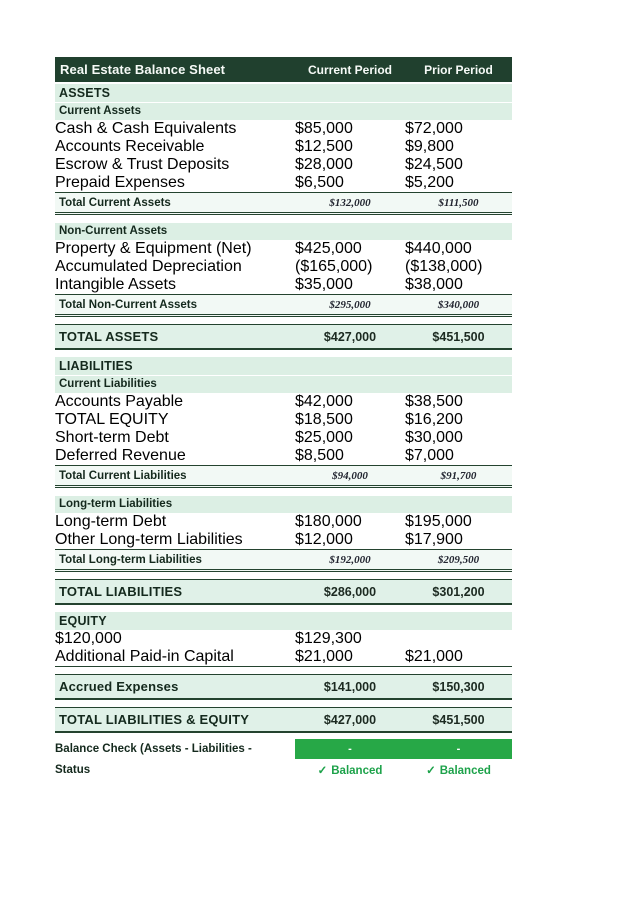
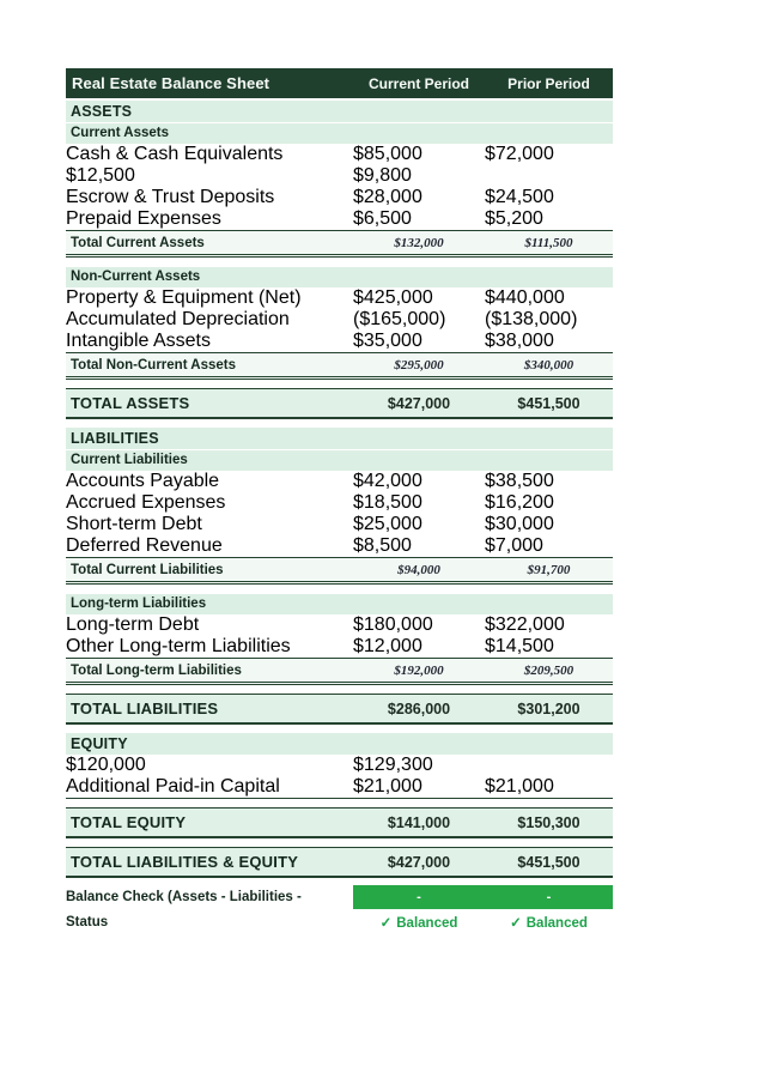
  Real Estate Balance Sheet
  Current Period
  Prior Period
  ASSETS
  Current Assets
  Cash & Cash Equivalents
  $85,000
  $72,000
- Accounts Receivable
  $12,500
  $9,800
  Escrow & Trust Deposits
  $28,000
  $24,500
  Prepaid Expenses
  $6,500
  $5,200
  Total Current Assets
  $132,000
  $111,500
  Non-Current Assets
  Property & Equipment (Net)
  $425,000
  $440,000
  Accumulated Depreciation
  ($165,000)
  ($138,000)
  Intangible Assets
  $35,000
  $38,000
  Total Non-Current Assets
  $295,000
  $340,000
  TOTAL ASSETS
  $427,000
  $451,500
  LIABILITIES
  Current Liabilities
  Accounts Payable
  $42,000
  $38,500
- TOTAL EQUITY
+ Accrued Expenses
  $18,500
  $16,200
  Short-term Debt
  $25,000
  $30,000
  Deferred Revenue
  $8,500
  $7,000
  Total Current Liabilities
  $94,000
  $91,700
  Long-term Liabilities
  Long-term Debt
  $180,000
- $195,000
+ $322,000
  Other Long-term Liabilities
  $12,000
- $17,900
+ $14,500
  Total Long-term Liabilities
  $192,000
  $209,500
  TOTAL LIABILITIES
  $286,000
  $301,200
  EQUITY
  $120,000
  $129,300
  Additional Paid-in Capital
  $21,000
  $21,000
- Accrued Expenses
+ TOTAL EQUITY
  $141,000
  $150,300
  TOTAL LIABILITIES & EQUITY
  $427,000
  $451,500
  Balance Check (Assets - Liabilities -
  -
  -
  Status
  ✓ Balanced
  ✓ Balanced
